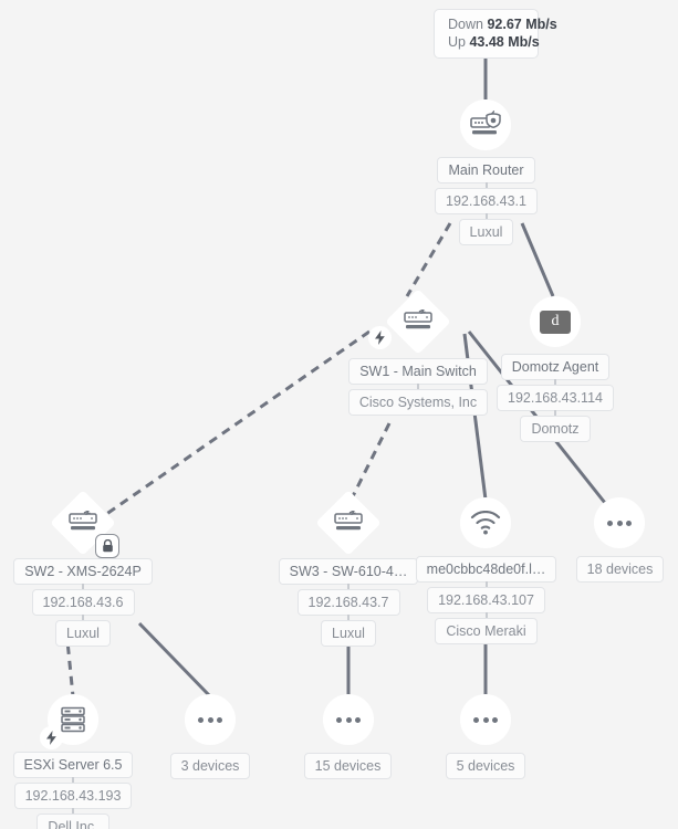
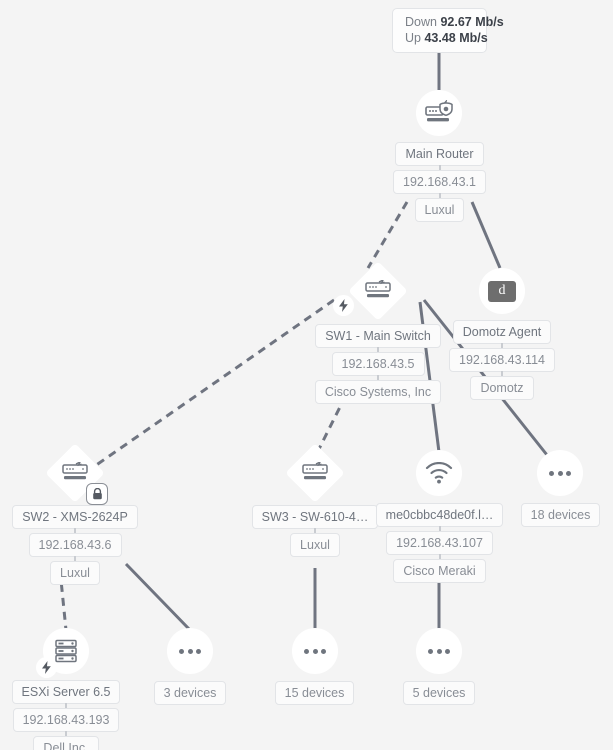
  Down 92.67 Mb/s
  Up 43.48 Mb/s
  Main Router
  192.168.43.1
  Luxul
  SW1 - Main Switch
+ 192.168.43.5
  Cisco Systems, Inc
  d
  Domotz Agent
  192.168.43.114
  Domotz
  SW2 - XMS-2624P
  192.168.43.6
  Luxul
  SW3 - SW-610-4…
- 192.168.43.7
  Luxul
  me0cbbc48de0f.l…
  192.168.43.107
  Cisco Meraki
  ESXi Server 6.5
  192.168.43.193
  Dell Inc.
  18 devices
  3 devices
  15 devices
  5 devices
